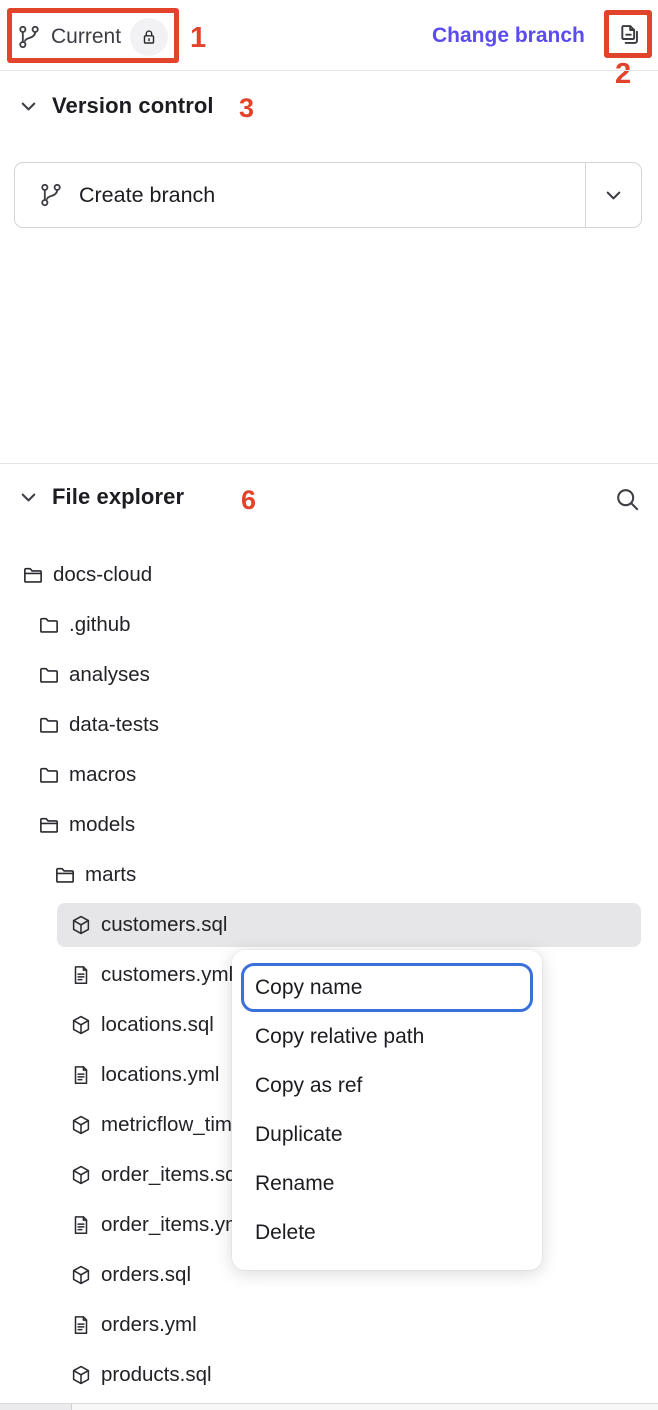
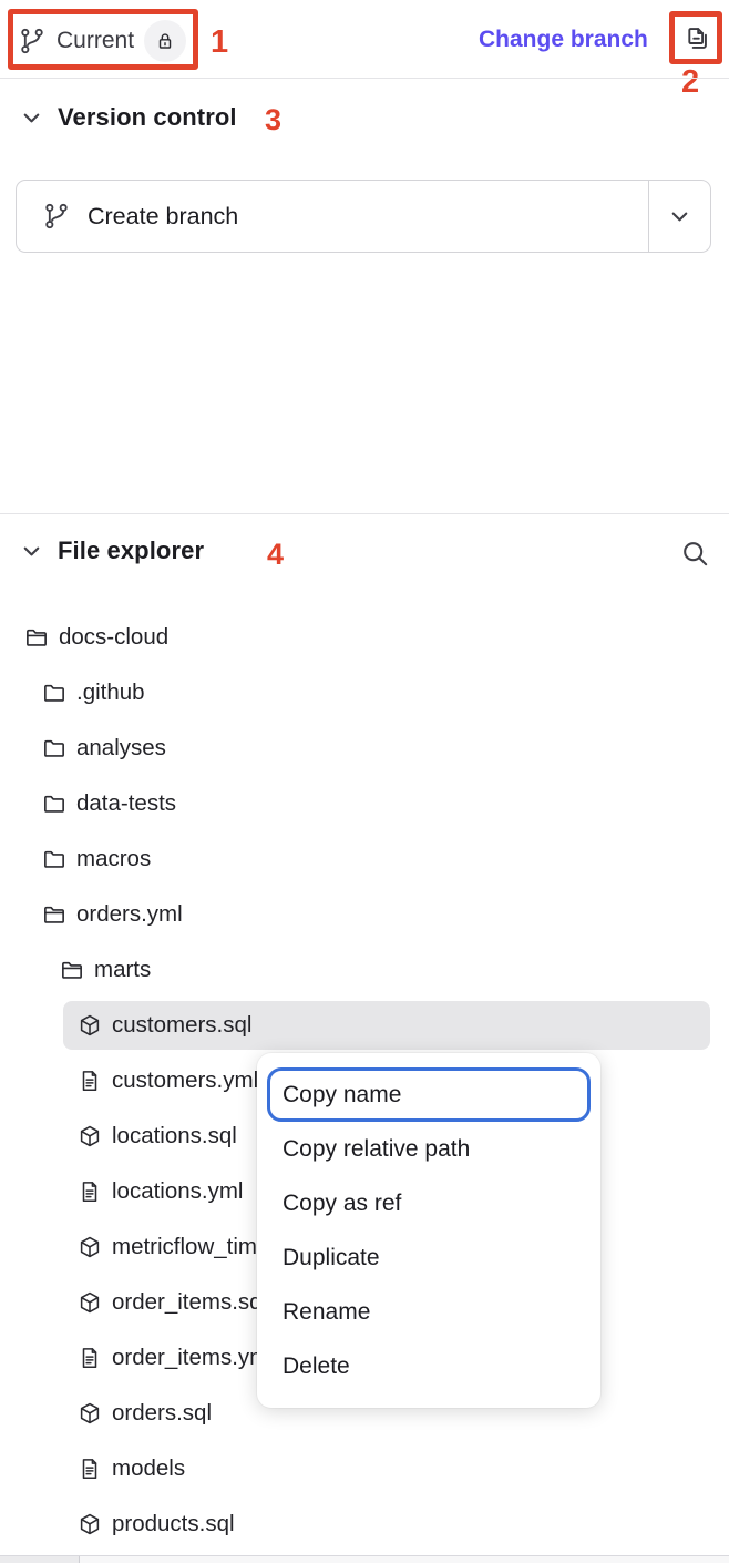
  Current
  Change branch
  1
  2
  3
- 6
+ 4
  Version control
  Create branch
  File explorer
  docs-cloud
  .github
  analyses
  data-tests
  macros
- models
+ orders.yml
  marts
  customers.sql
  customers.yml
  locations.sql
  locations.yml
  order_items.sq
  order_items.y
  orders.sql
- orders.yml
+ models
  products.sql
  Copy name
  Copy relative path
  Copy as ref
  Duplicate
  Rename
  Delete
